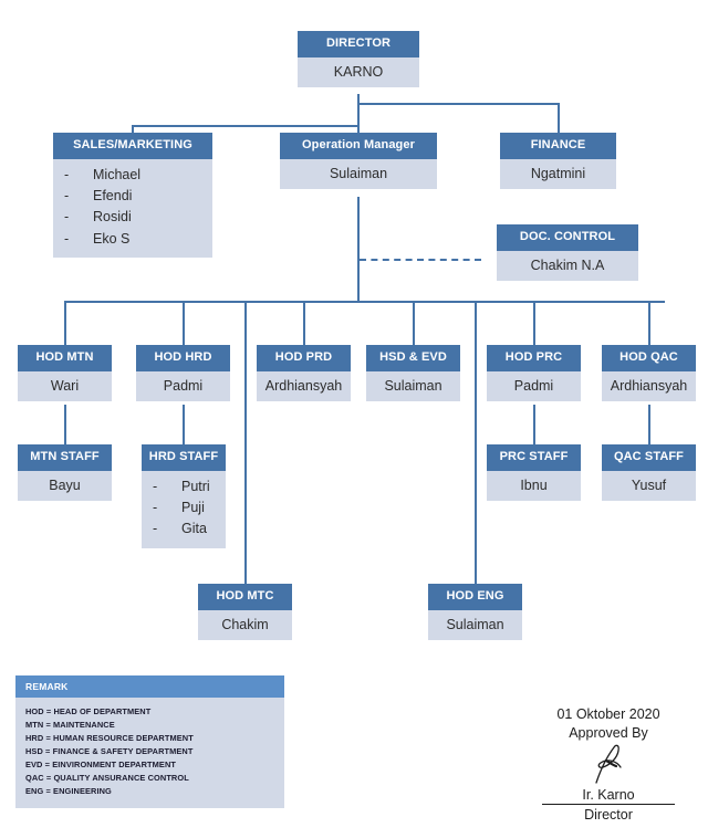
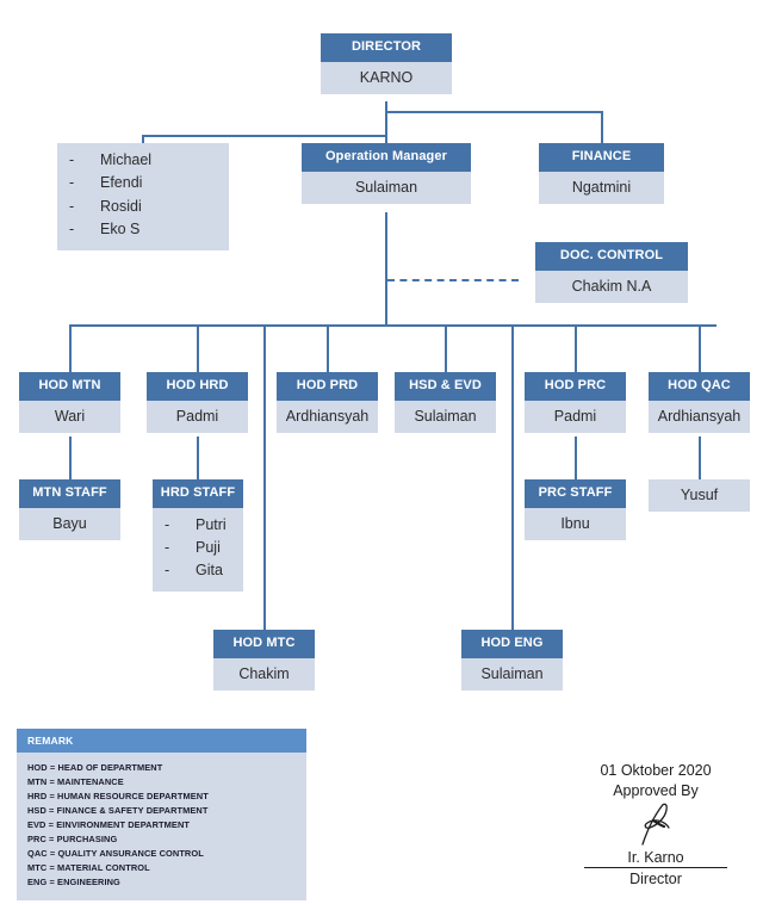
  DIRECTOR
  KARNO
- SALES/MARKETING
  - Michael
  - Efendi
  - Rosidi
  - Eko S
  Operation Manager
  Sulaiman
  FINANCE
  Ngatmini
  DOC. CONTROL
  Chakim N.A
  HOD MTN
  Wari
  HOD HRD
  Padmi
  HOD PRD
  Ardhiansyah
  HSD & EVD
  Sulaiman
  HOD PRC
  Padmi
  HOD QAC
  Ardhiansyah
  MTN STAFF
  Bayu
  HRD STAFF
  - Putri
  - Puji
  - Gita
  PRC STAFF
  Ibnu
- QAC STAFF
  Yusuf
  HOD MTC
  Chakim
  HOD ENG
  Sulaiman
  REMARK
  HOD = HEAD OF DEPARTMENT
  MTN = MAINTENANCE
  HRD = HUMAN RESOURCE DEPARTMENT
  HSD = FINANCE & SAFETY DEPARTMENT
  EVD = EINVIRONMENT DEPARTMENT
+ PRC = PURCHASING
  QAC = QUALITY ANSURANCE CONTROL
+ MTC = MATERIAL CONTROL
  ENG = ENGINEERING
  01 Oktober 2020
  Approved By
  Ir. Karno
  Director
